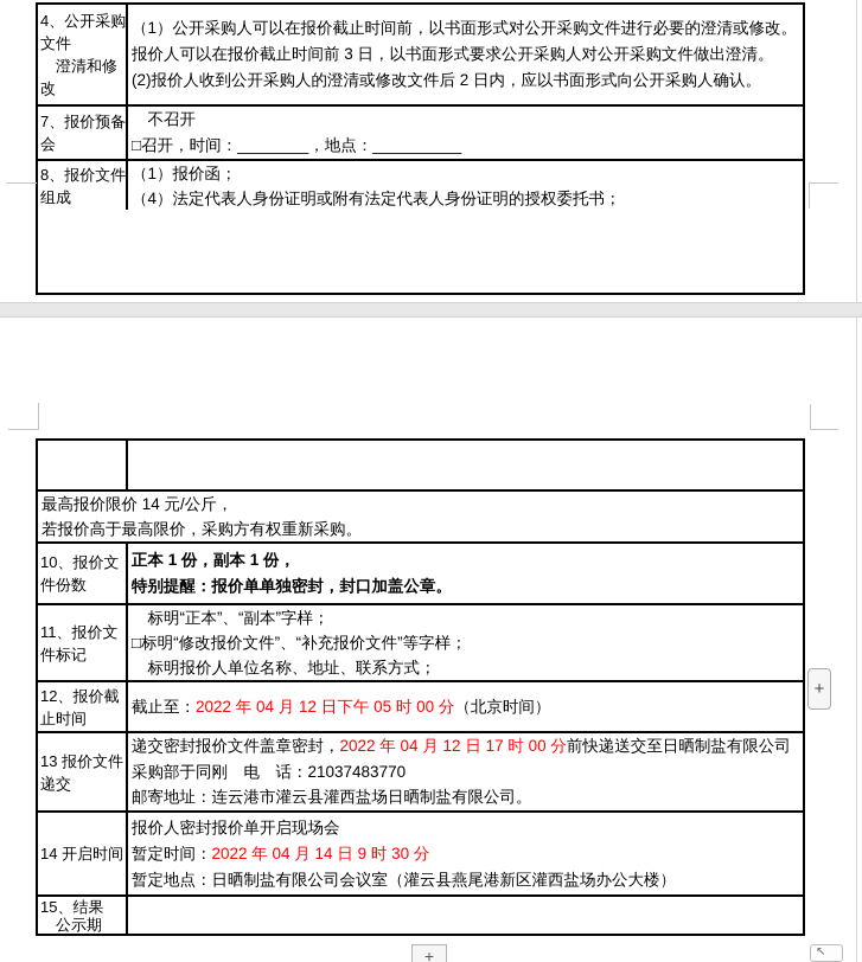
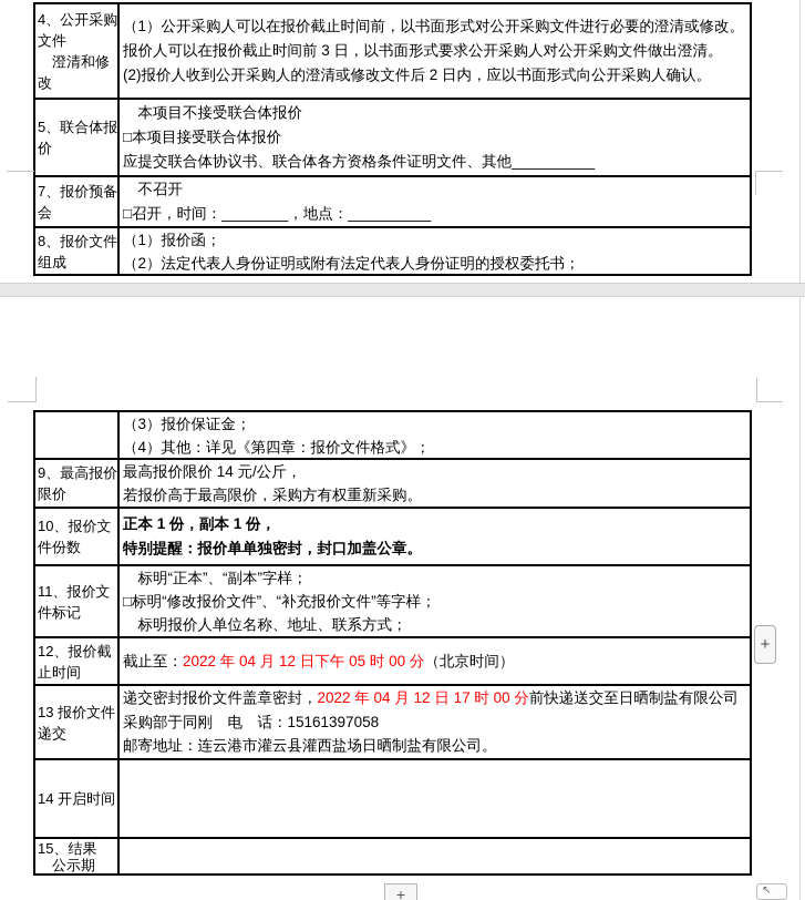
  4、公开采购
  文件
  澄清和修
  改
  （1）公开采购人可以在报价截止时间前，以书面形式对公开采购文件进行必要的澄清或修改。
  报价人可以在报价截止时间前 3 日，以书面形式要求公开采购人对公开采购文件做出澄清。
  (2)报价人收到公开采购人的澄清或修改文件后 2 日内，应以书面形式向公开采购人确认。
+ 5、联合体报
+ 价
+ 本项目不接受联合体报价
+ □本项目接受联合体报价
+ 应提交联合体协议书、联合体各方资格条件证明文件、其他__________
  7、报价预备
  会
  不召开
  □召开，时间：________，地点：__________
  8、报价文件
  组成
  （1）报价函；
- （4）法定代表人身份证明或附有法定代表人身份证明的授权委托书；
+ （2）法定代表人身份证明或附有法定代表人身份证明的授权委托书；
+ （3）报价保证金；
+ （4）其他：详见《第四章：报价文件格式》；
+ 9、最高报价
+ 限价
  最高报价限价 14 元/公斤，
  若报价高于最高限价，采购方有权重新采购。
  10、报价文
  件份数
  正本 1 份，副本 1 份，
  特别提醒：报价单单独密封，封口加盖公章。
  11、报价文
  件标记
  标明“正本”、“副本”字样；
  □标明“修改报价文件”、“补充报价文件”等字样；
  标明报价人单位名称、地址、联系方式；
  12、报价截
  止时间
  截止至：2022 年 04 月 12 日下午 05 时 00 分（北京时间）
  13 报价文件
  递交
  递交密封报价文件盖章密封，2022 年 04 月 12 日 17 时 00 分前快递送交至日晒制盐有限公司
- 采购部于同刚 电 话：21037483770
+ 采购部于同刚 电 话：15161397058
  邮寄地址：连云港市灌云县灌西盐场日晒制盐有限公司。
  14 开启时间
- 报价人密封报价单开启现场会
- 暂定时间：2022 年 04 月 14 日 9 时 30 分
- 暂定地点：日晒制盐有限公司会议室（灌云县燕尾港新区灌西盐场办公大楼）
  15、结果
  公示期
  +
  +
  ↖
